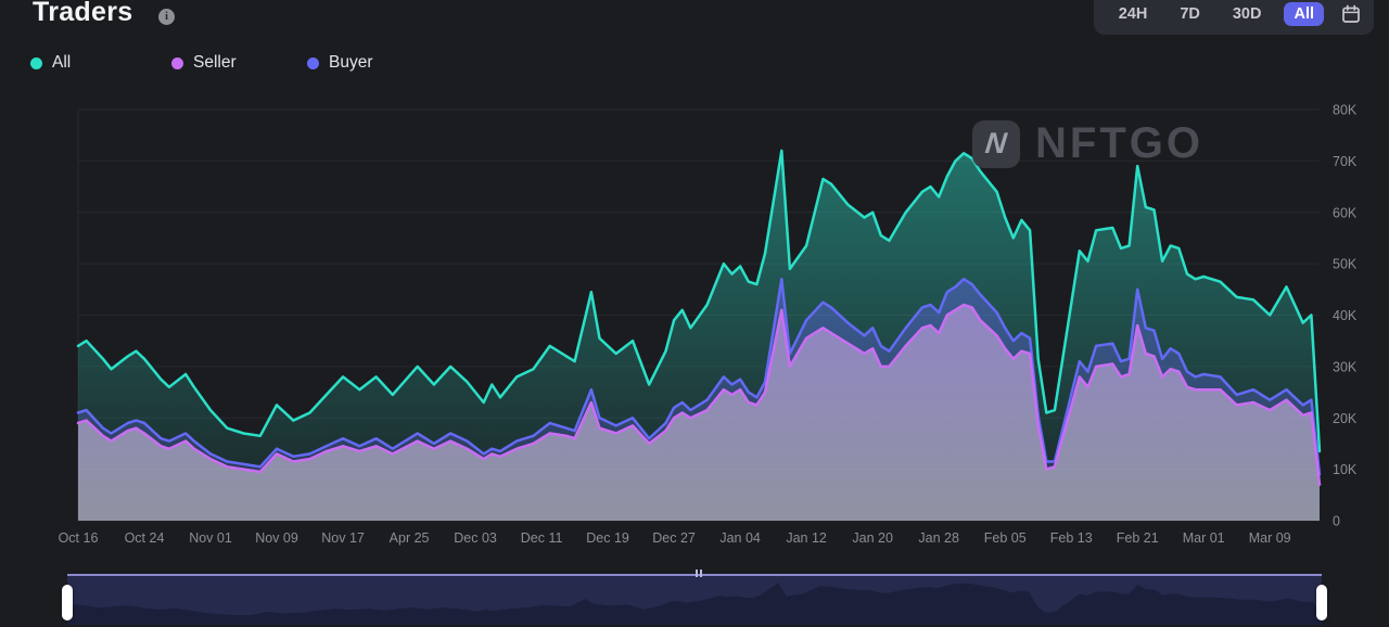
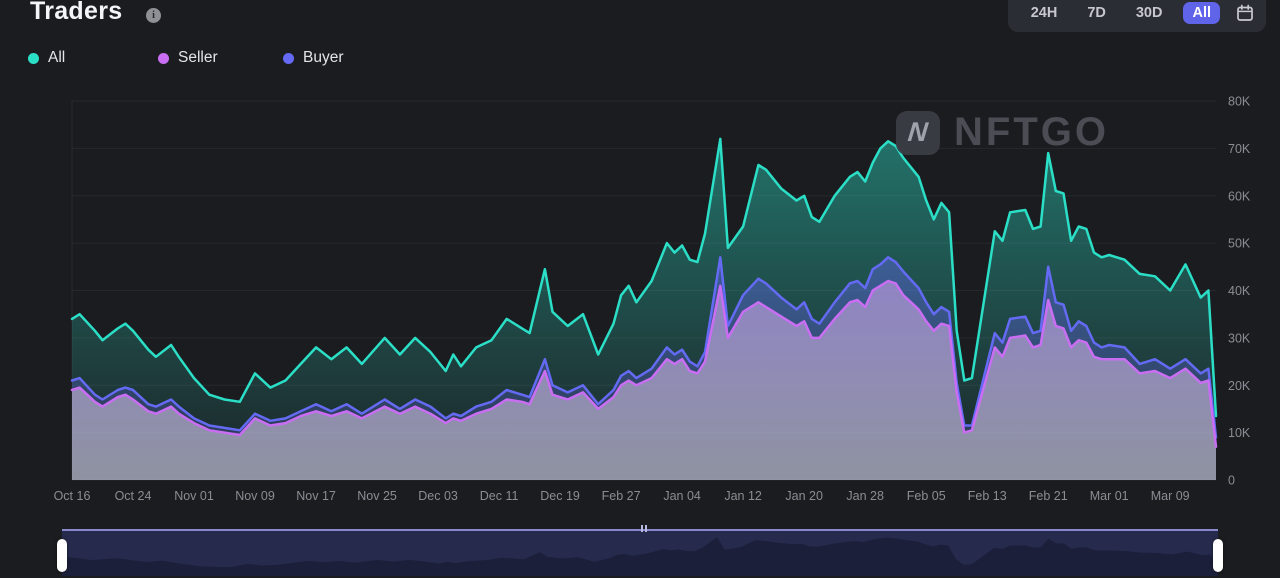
  Traders
  i
  All
  Seller
  Buyer
  24H
  7D
  30D
  All
  0
  10K
  20K
  30K
  40K
  50K
  60K
  70K
  80K
  Oct 16
  Oct 24
  Nov 01
  Nov 09
  Nov 17
- Apr 25
+ Nov 25
  Dec 03
  Dec 11
  Dec 19
- Dec 27
+ Feb 27
  Jan 04
  Jan 12
  Jan 20
  Jan 28
  Feb 05
  Feb 13
  Feb 21
  Mar 01
  Mar 09
  NFTGO
